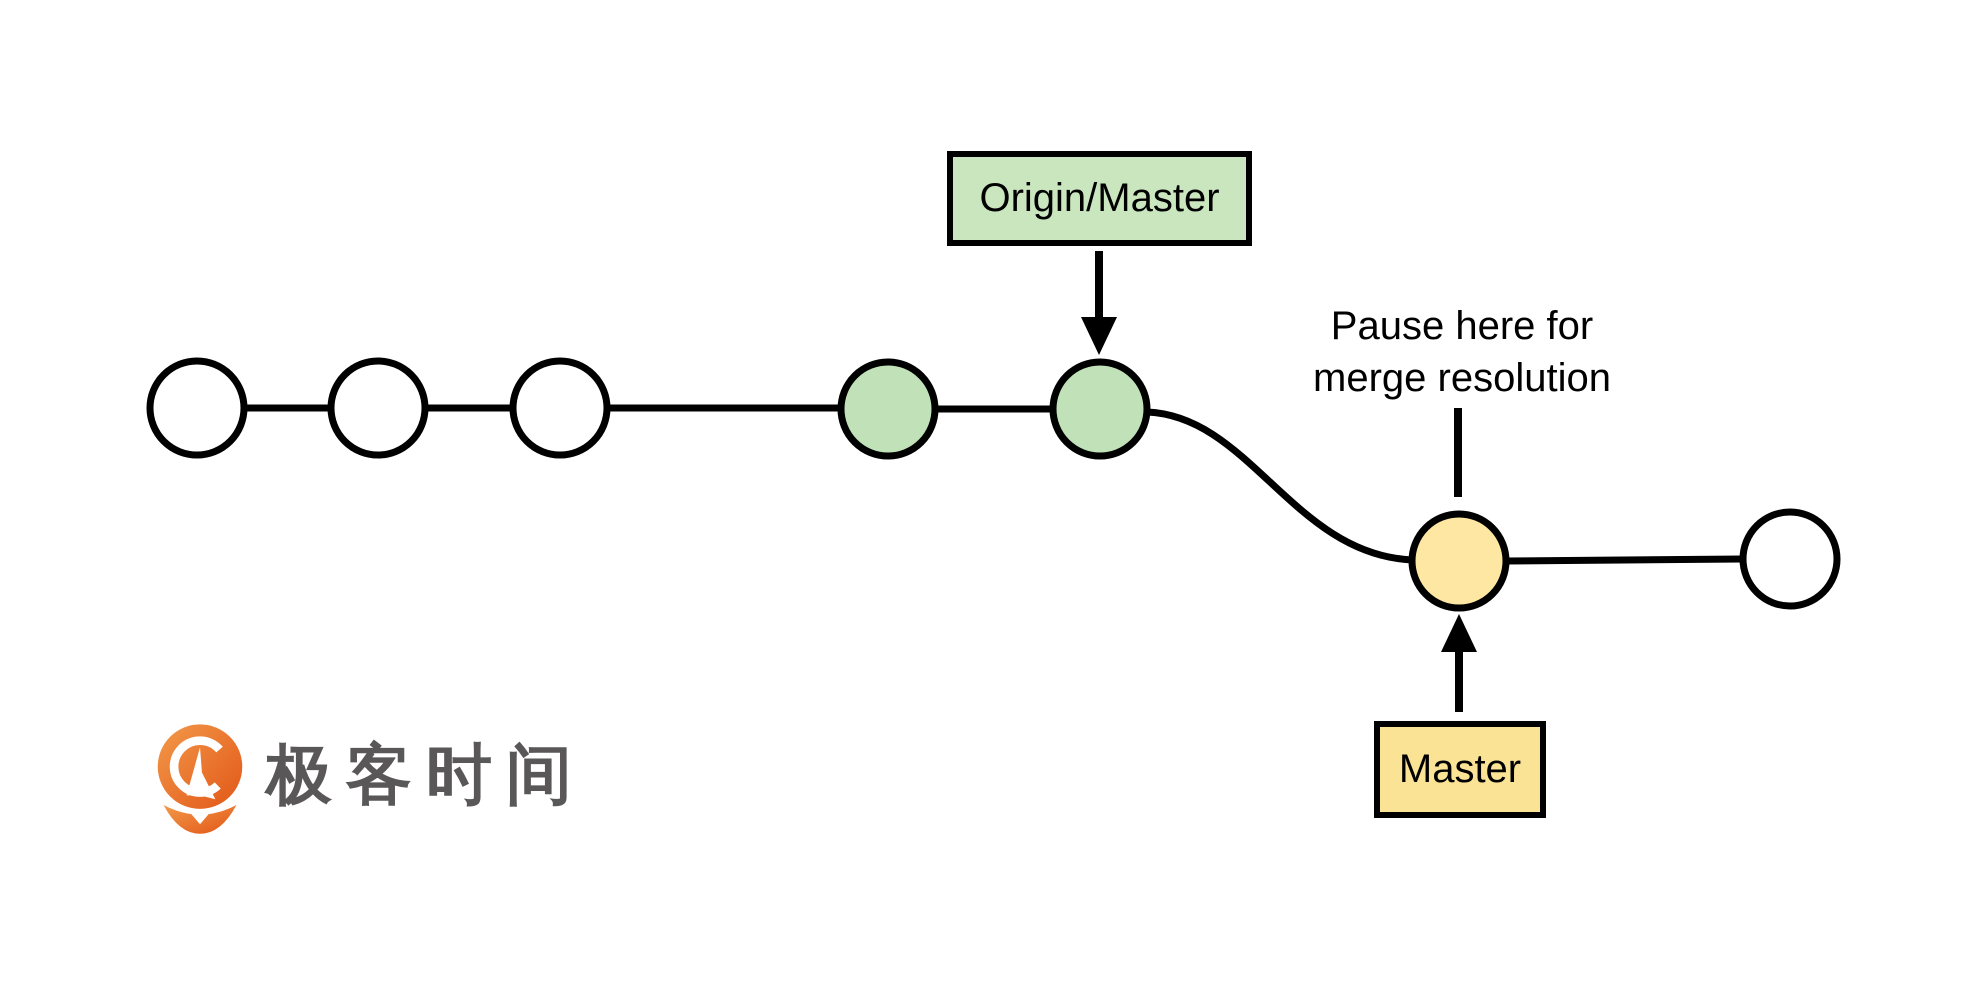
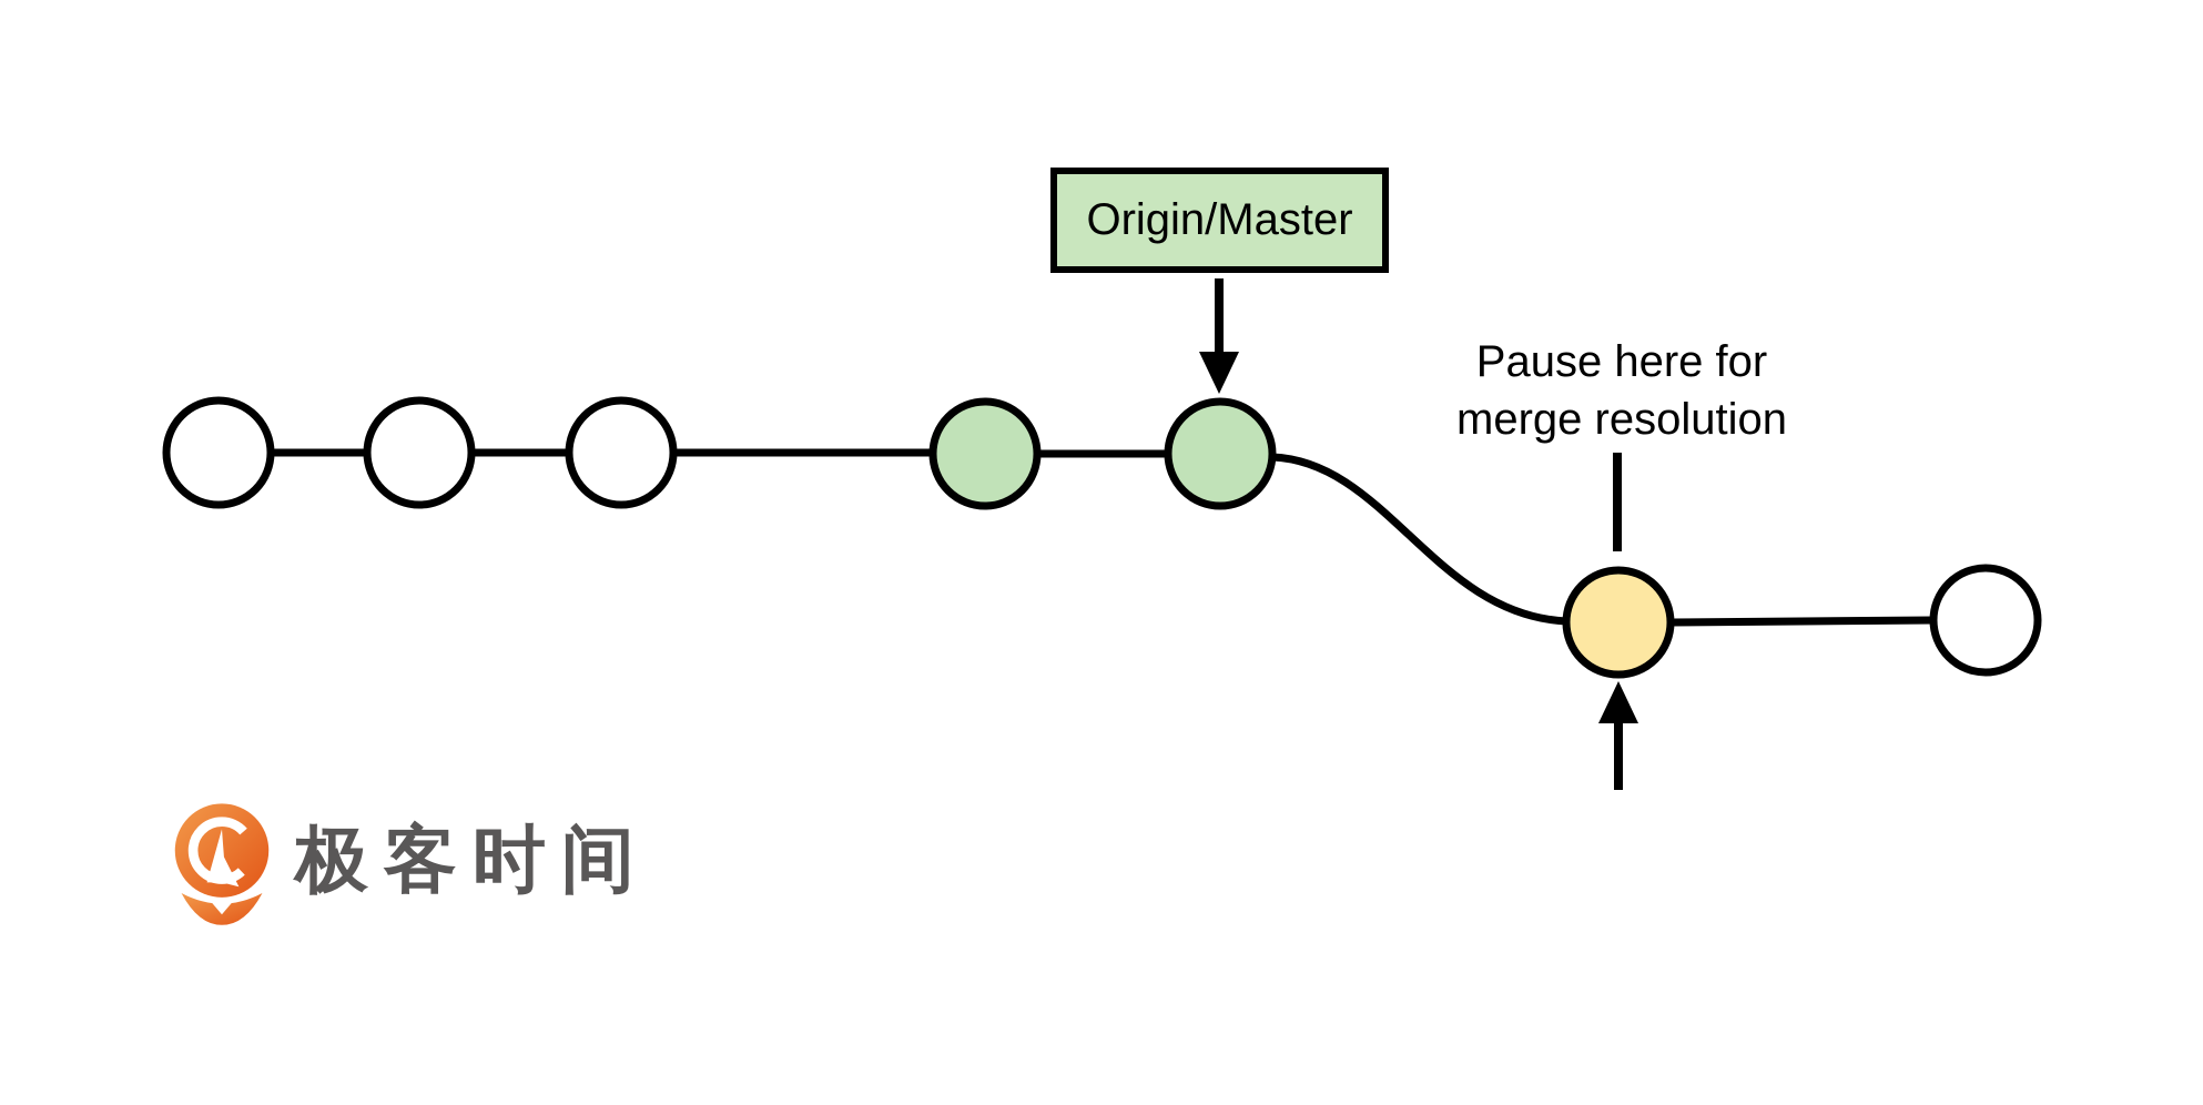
  Origin/Master
  Pause here for
  merge resolution
- Master
  极客时间
